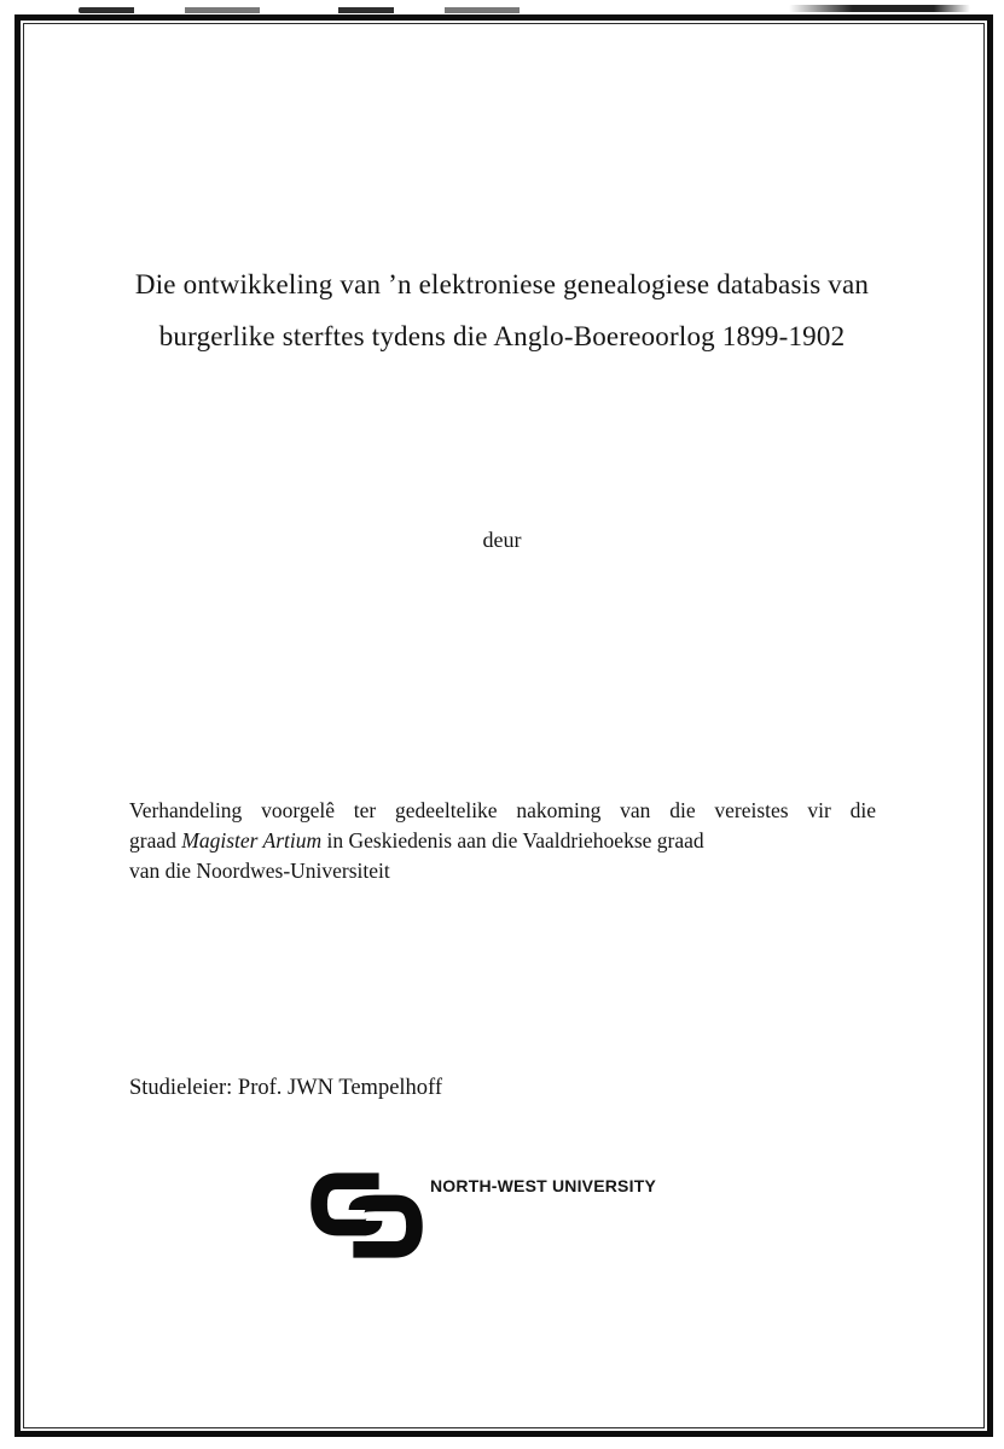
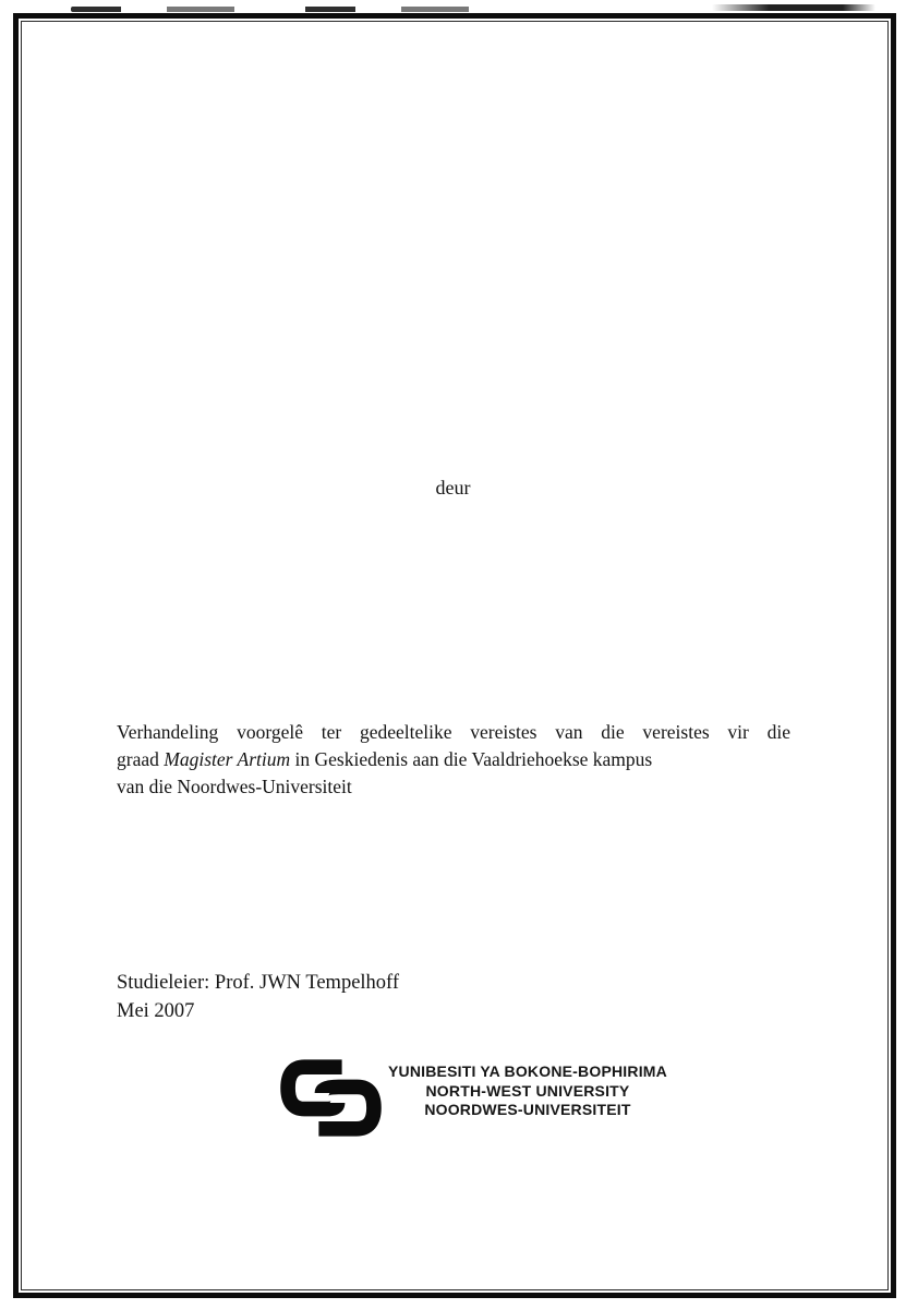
- Die ontwikkeling van ’n elektroniese genealogiese databasis van
- burgerlike sterftes tydens die Anglo-Boereoorlog 1899-1902
  deur
- Verhandeling voorgelê ter gedeeltelike nakoming van die vereistes vir die
+ Verhandeling voorgelê ter gedeeltelike vereistes van die vereistes vir die
- graad Magister Artium in Geskiedenis aan die Vaaldriehoekse graad
+ graad Magister Artium in Geskiedenis aan die Vaaldriehoekse kampus
  van die Noordwes-Universiteit
  Studieleier: Prof. JWN Tempelhoff
+ Mei 2007
+ YUNIBESITI YA BOKONE-BOPHIRIMA
  NORTH-WEST UNIVERSITY
+ NOORDWES-UNIVERSITEIT
